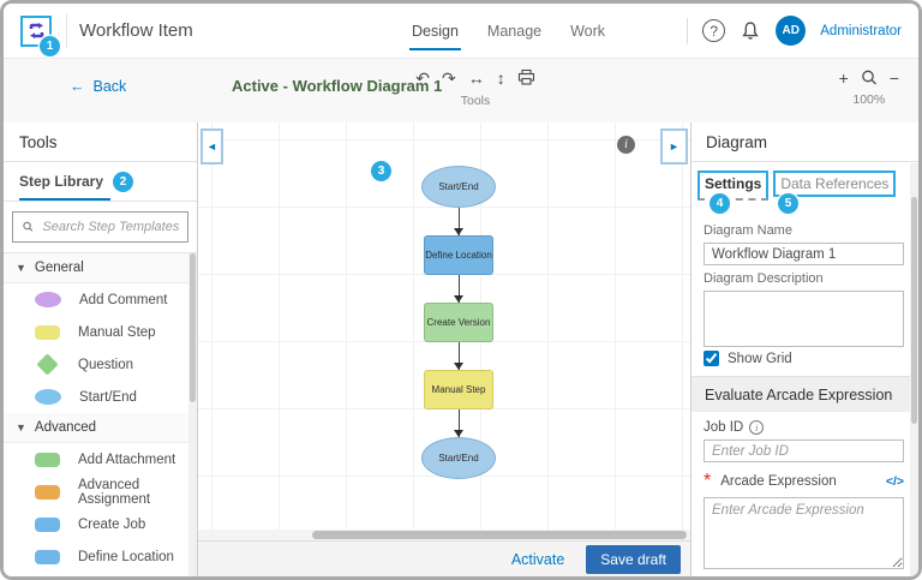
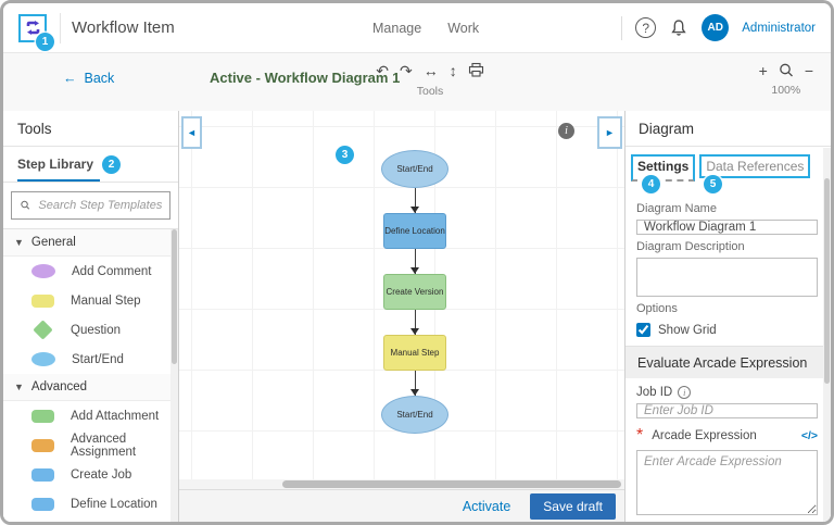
  1
  Workflow Item
- Design
  Manage
  Work
  ?
  AD
  Administrator
  ←
  Back
  Active - Workflow Diagram 1
  ↶
  ↷
  ↔
  ↕
  Tools
  +
  −
  100%
  Tools
  Step Library
  2
  Search Step Templates
  ▼
  General
  Add Comment
  Manual Step
  Question
  Start/End
  ▼
  Advanced
  Add Attachment
  Advanced Assignment
  Create Job
  Define Location
  ◄
  i
  ►
  3
  Start/End
  Define Location
  Create Version
  Manual Step
  Start/End
  Activate
  Save draft
  Diagram
  Settings
  Data References
  4
  5
  Diagram Name
  Workflow Diagram 1
  Diagram Description
+ Options
  Show Grid
  Evaluate Arcade Expression
  Job ID
  i
  Enter Job ID
  *
  Arcade Expression
  </>
  Enter Arcade Expression
